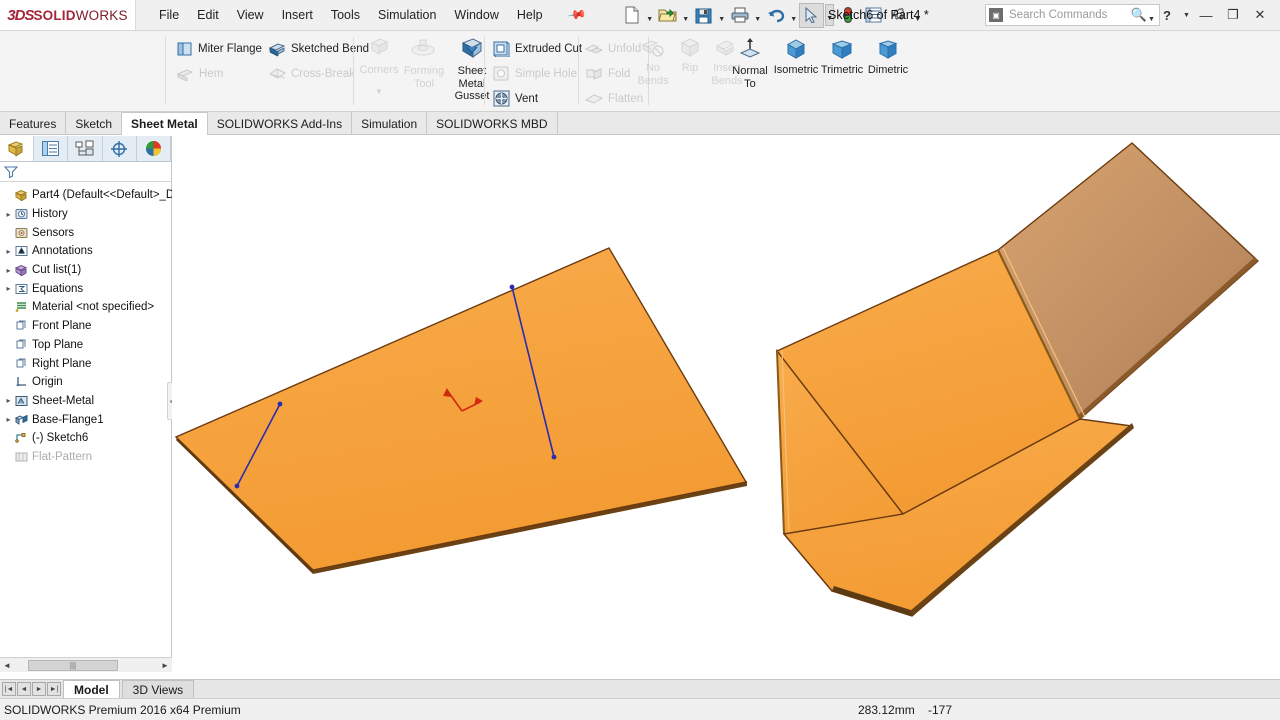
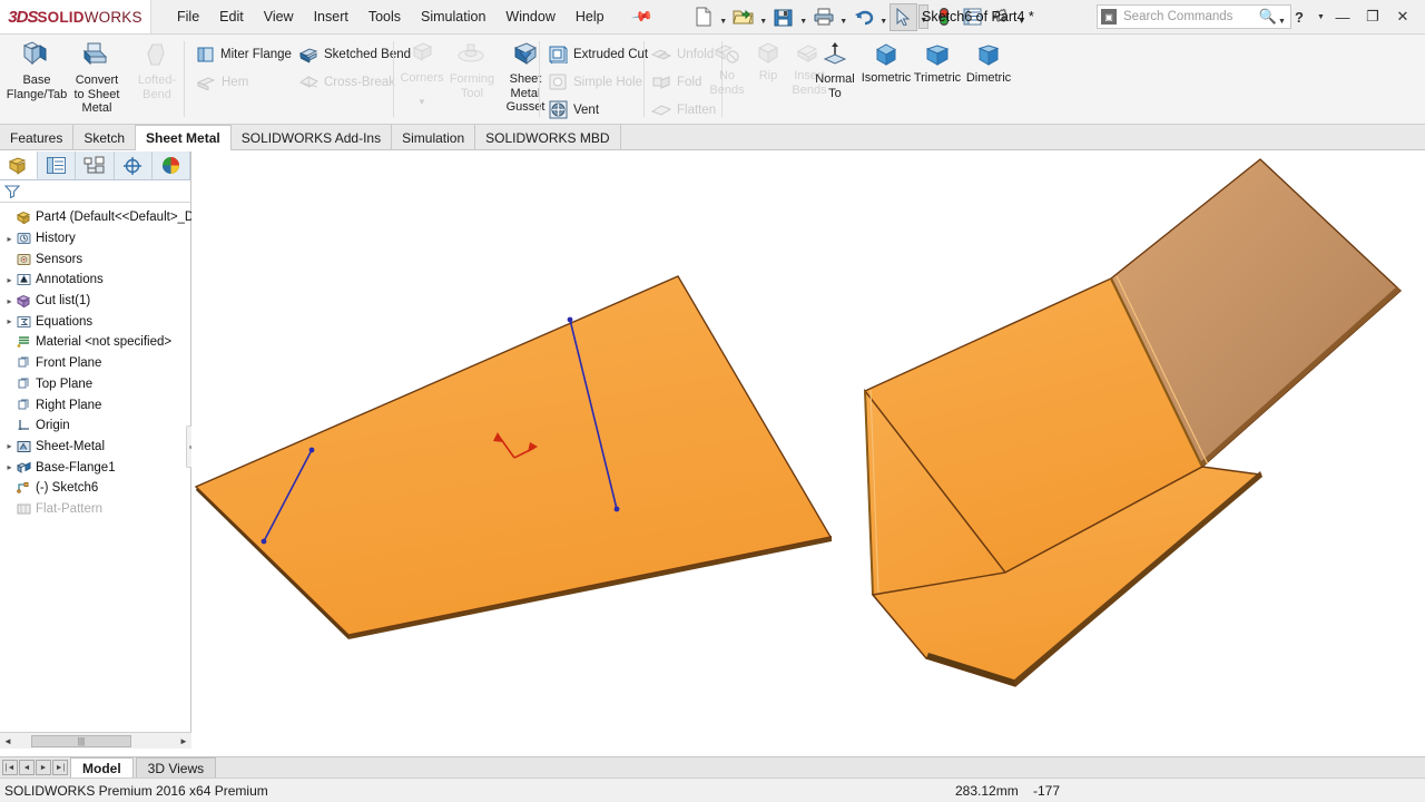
  3DS
  SOLIDWORKS
  File
  Edit
  View
  Insert
  Tools
  Simulation
  Window
  Help
  Sketch6 of Part4 *
  ▣
  Search Commands
  🔍
  ?
  —
  ❐
  ✕
+ Base
+ Flange/Tab
+ Convert
+ to Sheet
+ Metal
+ Lofted-Bend
  Miter Flange
  Sketched Bnd
  Hem
  Cross-Brea
  Corners
  ▼
  Forming
  Tool
  Shee
  Meta
  Gusst
  Extruded Cut
  Simple Hole
  Vent
  Unfold
  Fold
  Flatten
  No
  Bends
  Rip
  Insert
  Bends
  Normal
  To
  Isometric
  Trimetric
  Dimetric
  Features
  Sketch
  Sheet Metal
  SOLIDWORKS Add-Ins
  Simulation
  SOLIDWORKS MBD
  Part4 (Default<<Default>_D
  ▸
  History
  Sensors
  ▸
  Annotations
  ▸
  Cut list(1)
  ▸
  Equations
  Material <not specified>
  Front Plane
  Top Plane
  Right Plane
  Origin
  ▸
  Sheet-Metal
  ▸
  Base-Flange1
  (-) Sketch6
  Flat-Pattern
  ◄
  |||
  ►
  Model
  3D Views
  SOLIDWORKS Premium 2016 x64 Premium
  283.12mm
  -177
